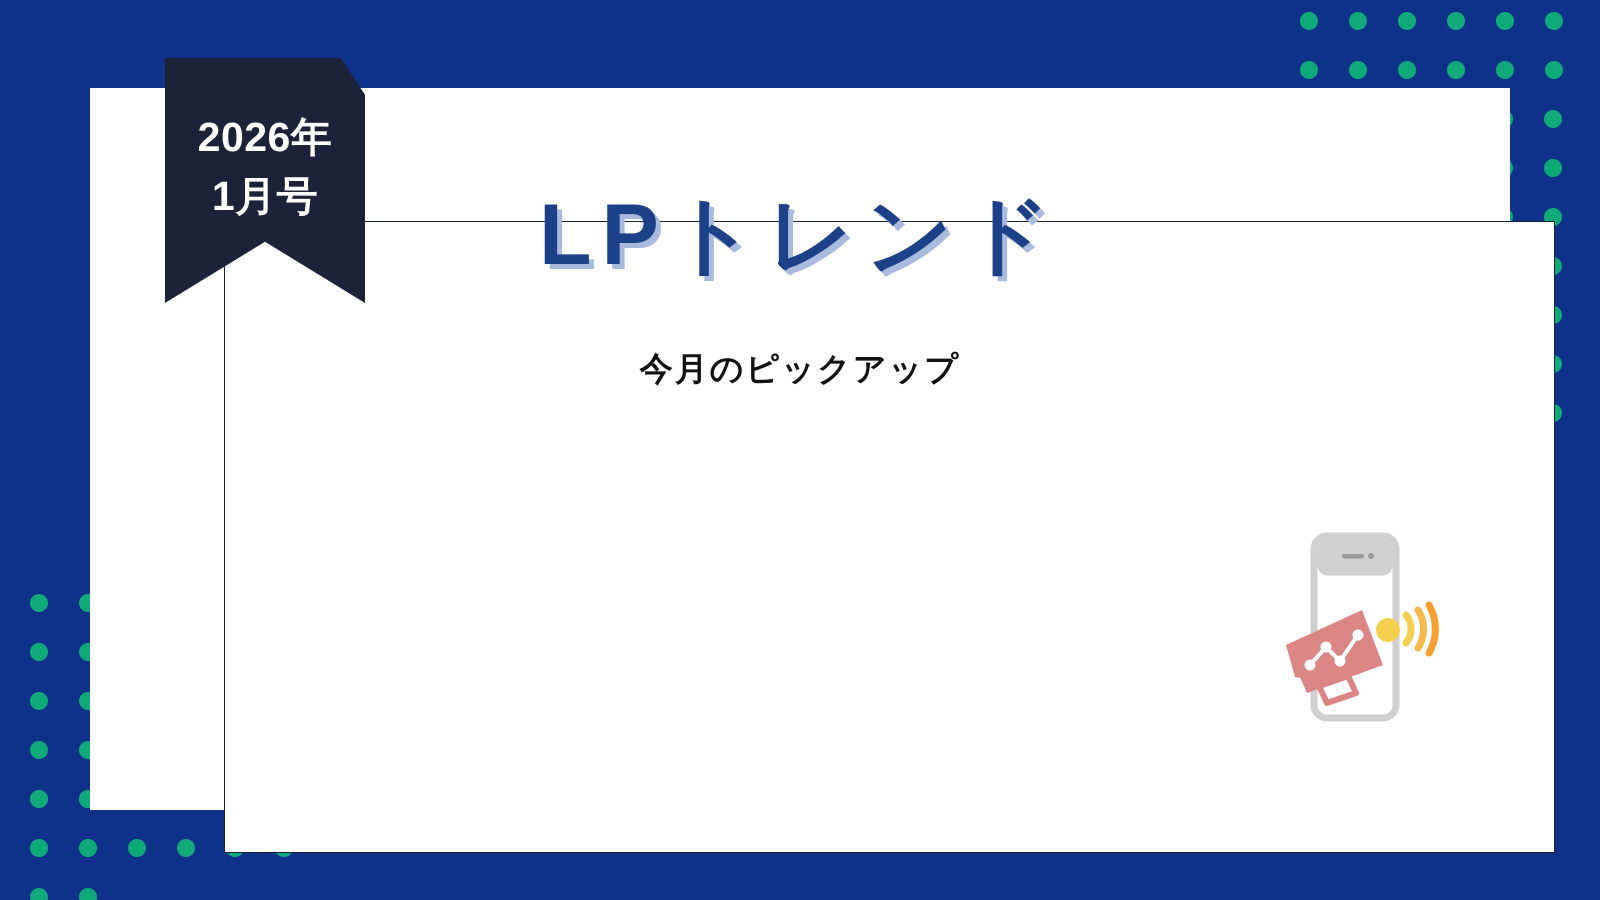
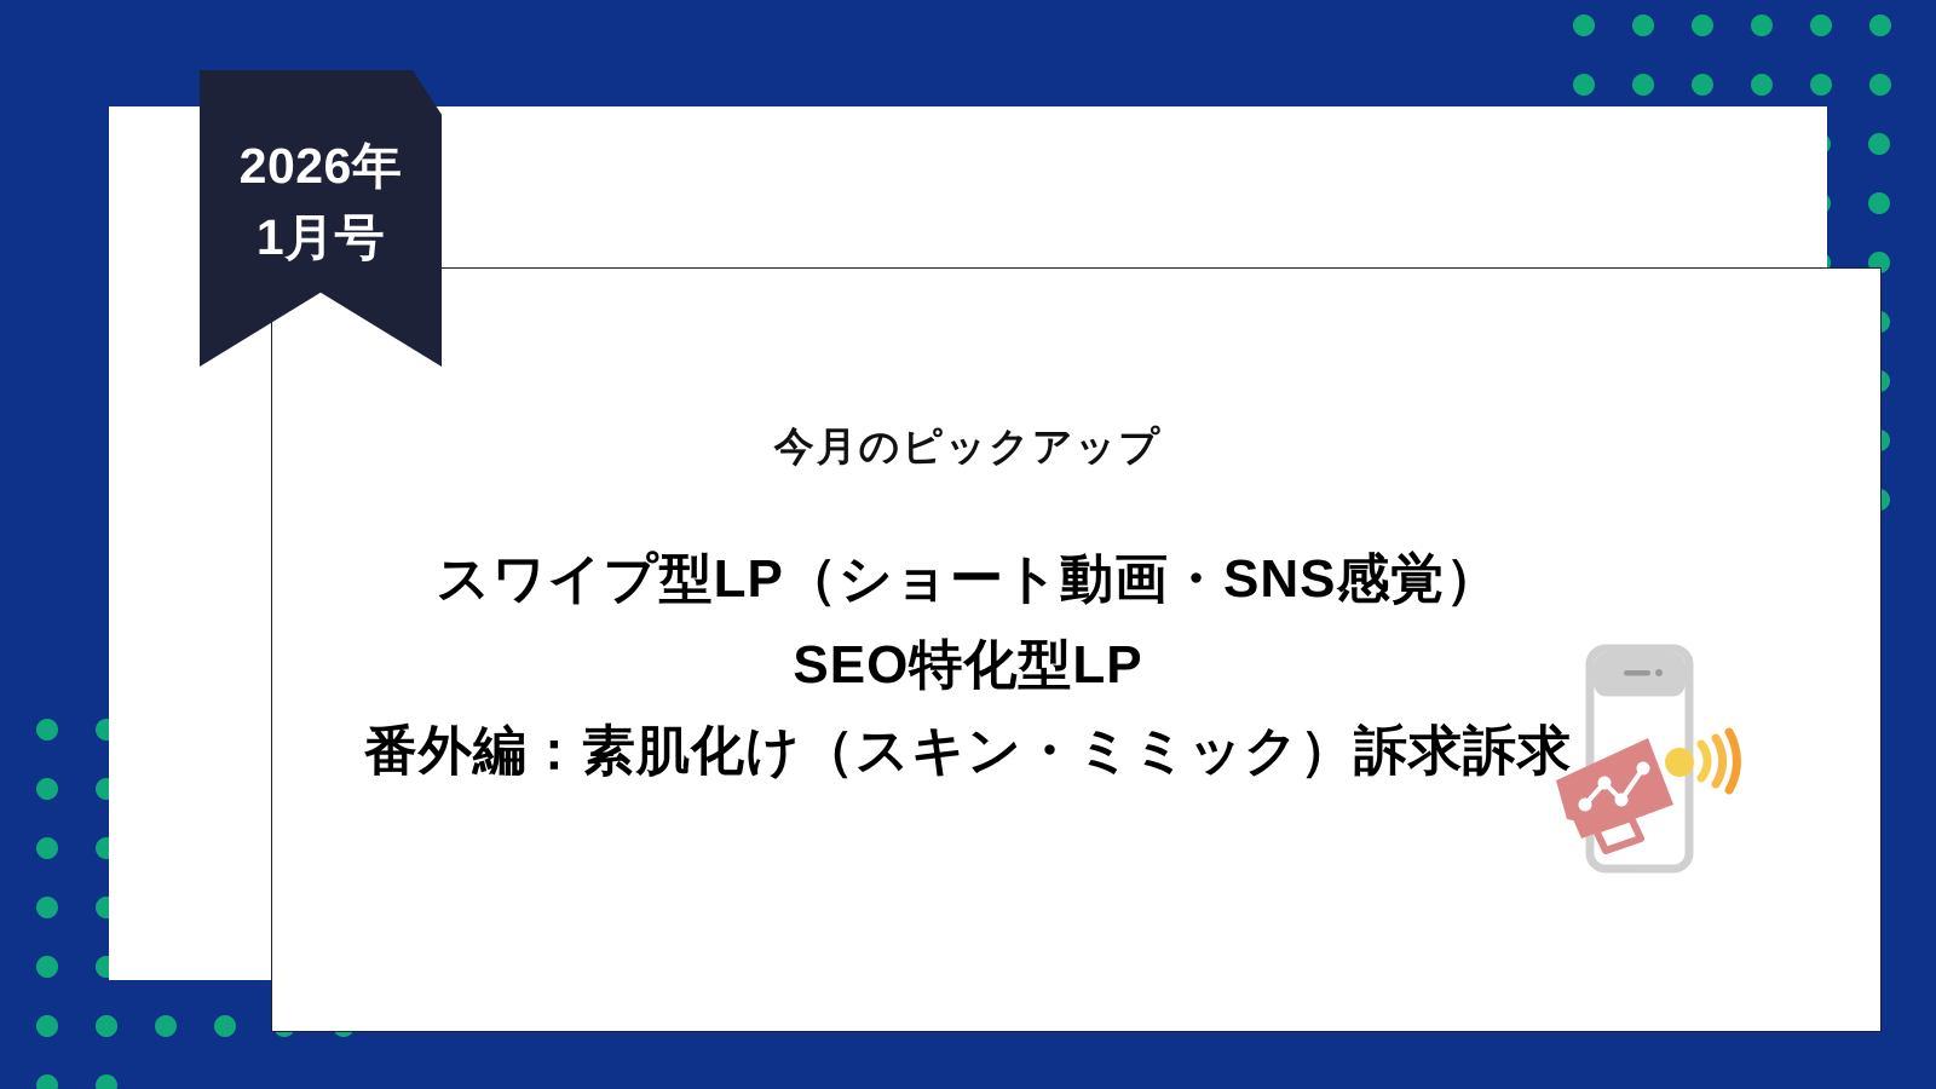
  2026年
  1月号
- LPトレンド
  今月のピックアップ
+ スワイプ型LP（ショート動画・SNS感覚）
+ SEO特化型LP
+ 番外編：素肌化け（スキン・ミミック）訴求訴求
